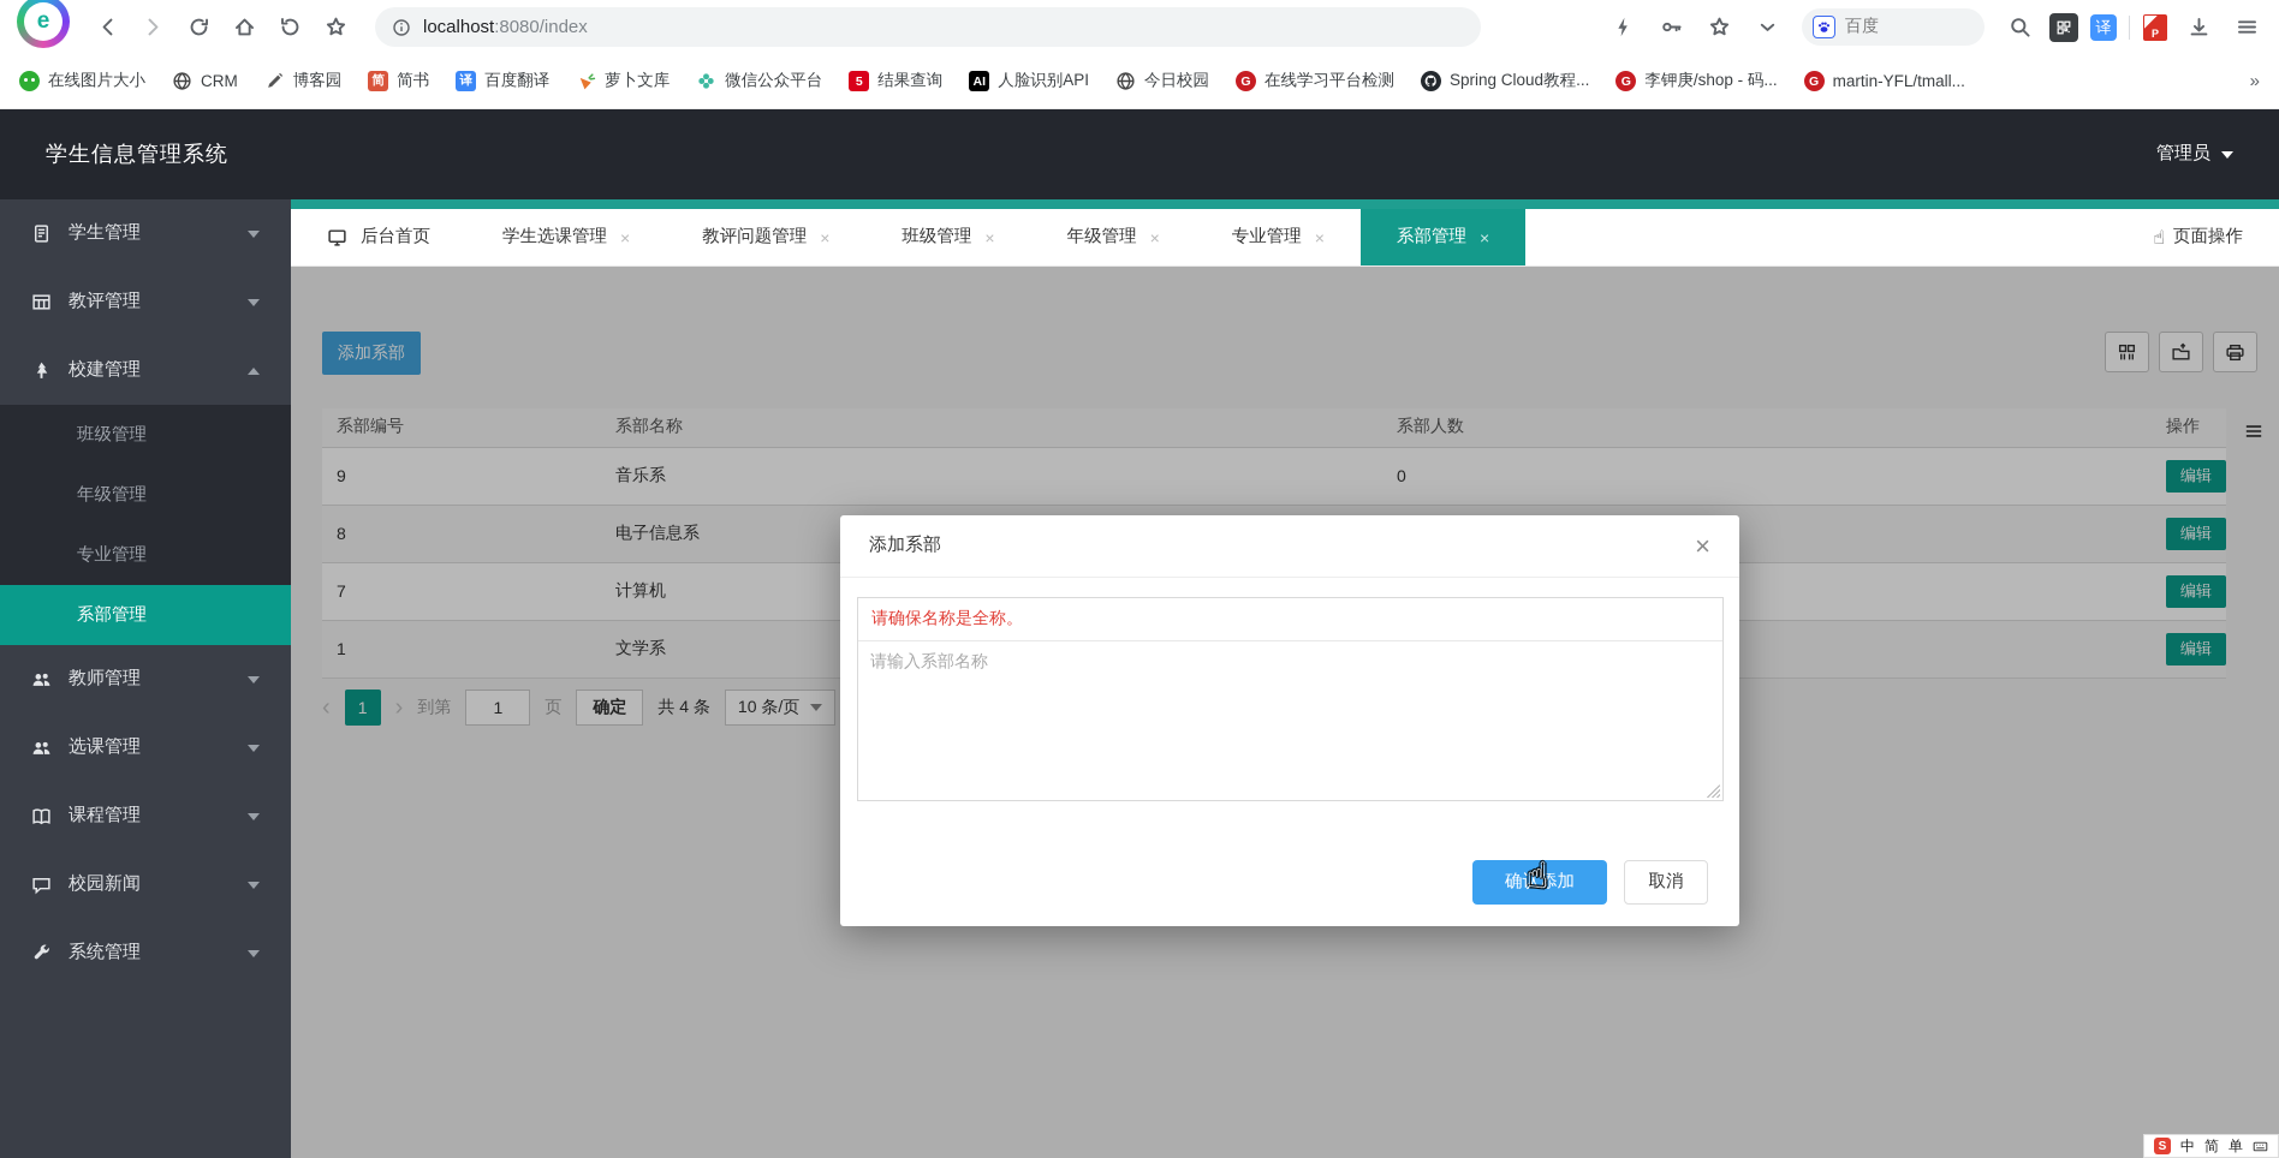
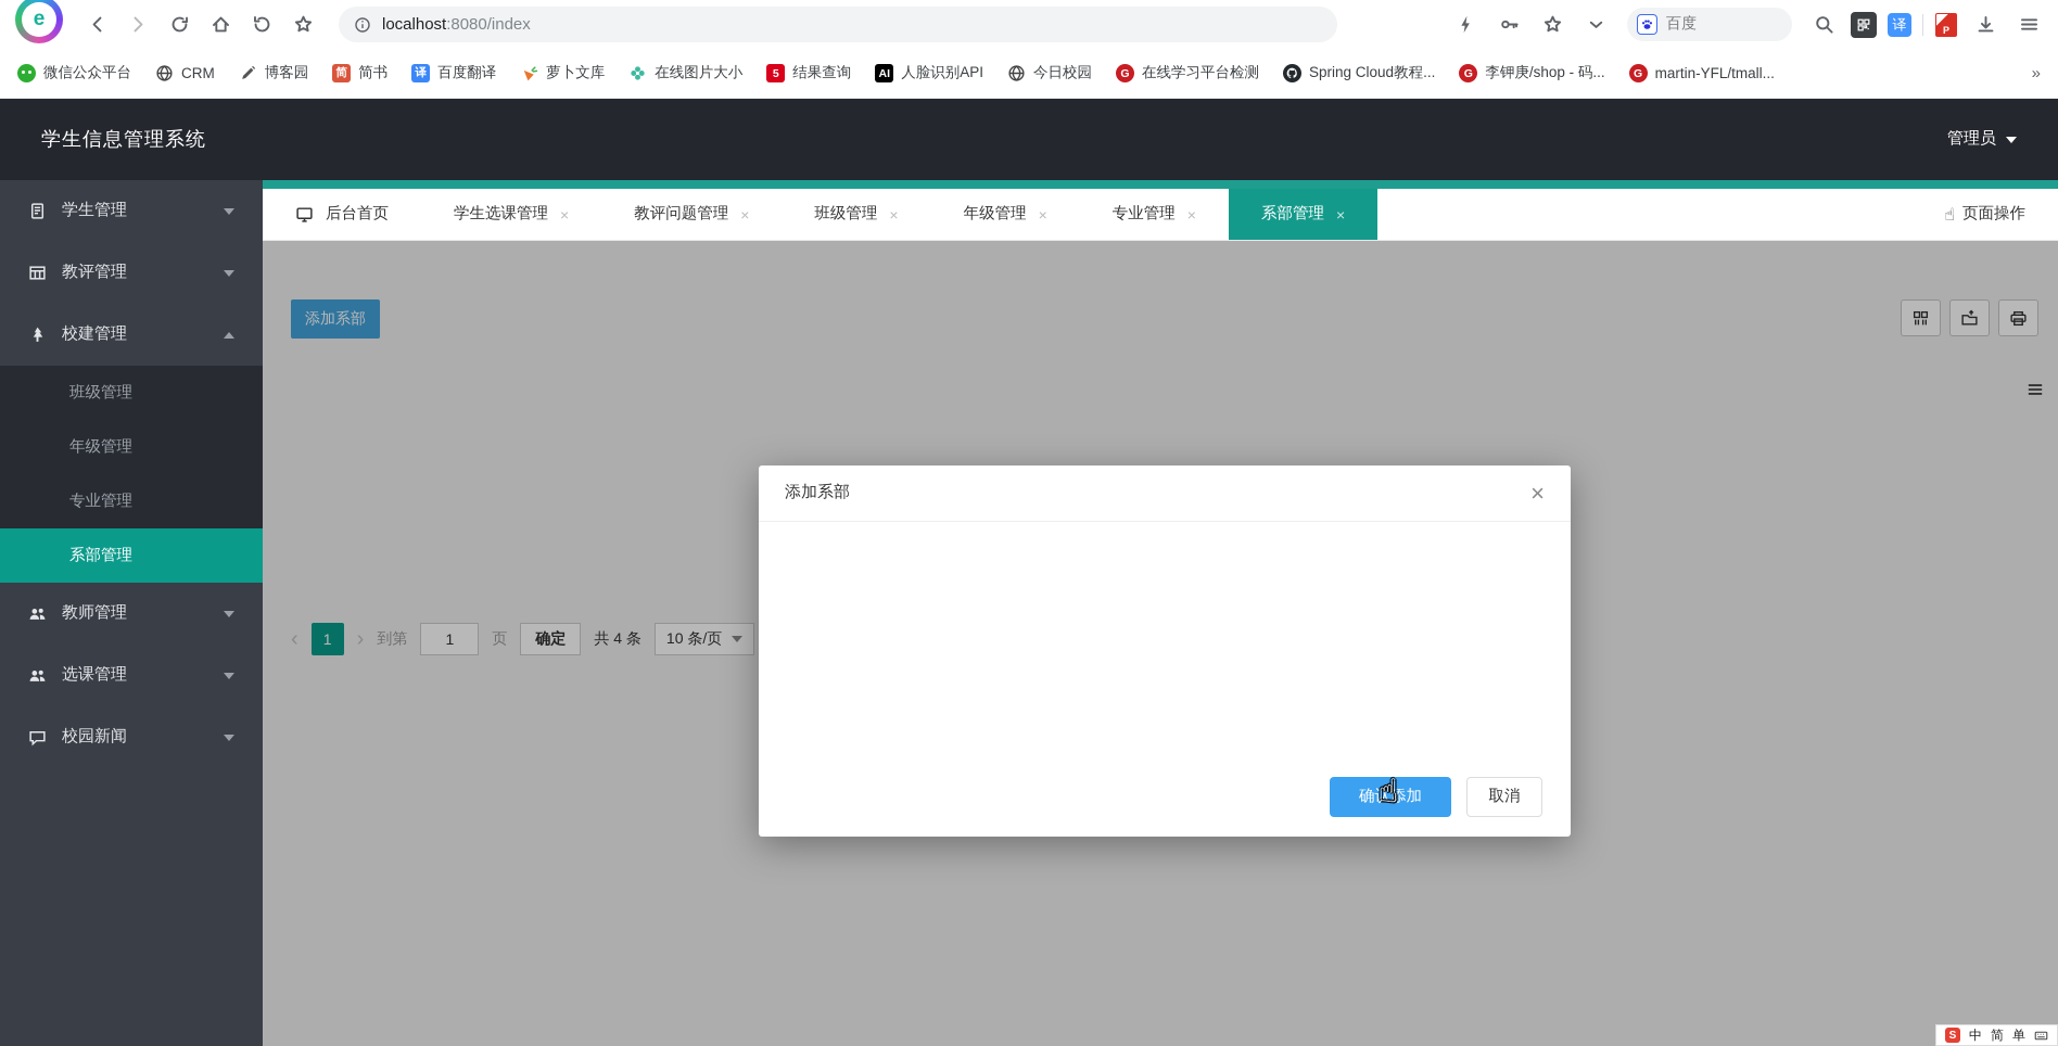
  localhost:8080/index
  百度
  译
  P
- 在线图片大小
+ 微信公众平台
  CRM
  博客园
  简
  简书
  译
  百度翻译
  萝卜文库
- 微信公众平台
+ 在线图片大小
  5
  结果查询
  AI
  人脸识别API
  今日校园
  G
  在线学习平台检测
  Spring Cloud教程...
  G
  李钾庚/shop - 码...
  G
  martin-YFL/tmall...
  »
  学生信息管理系统
  管理员
  学生管理
  教评管理
  校建管理
  班级管理
  年级管理
  专业管理
  系部管理
  教师管理
  选课管理
- 课程管理
  校园新闻
- 系统管理
  后台首页
  学生选课管理
  ×
  教评问题管理
  ×
  班级管理
  ×
  年级管理
  ×
  专业管理
  ×
  系部管理
  ×
  页面操作
  添加系部
- 系部编号	系部名称	系部人数	操作
- 9	音乐系	0	编辑
- 8	电子信息系		编辑
- 7	计算机		编辑
- 1	文学系		编辑
  ‹
  1
  ›
  到第
  1
  页
  确定
  共 4 条
  10 条/页
  添加系部
  ×
- 请确保名称是全称。
- 请输入系部名称
  确认添加
  取消
  S
  中
  简
  单
